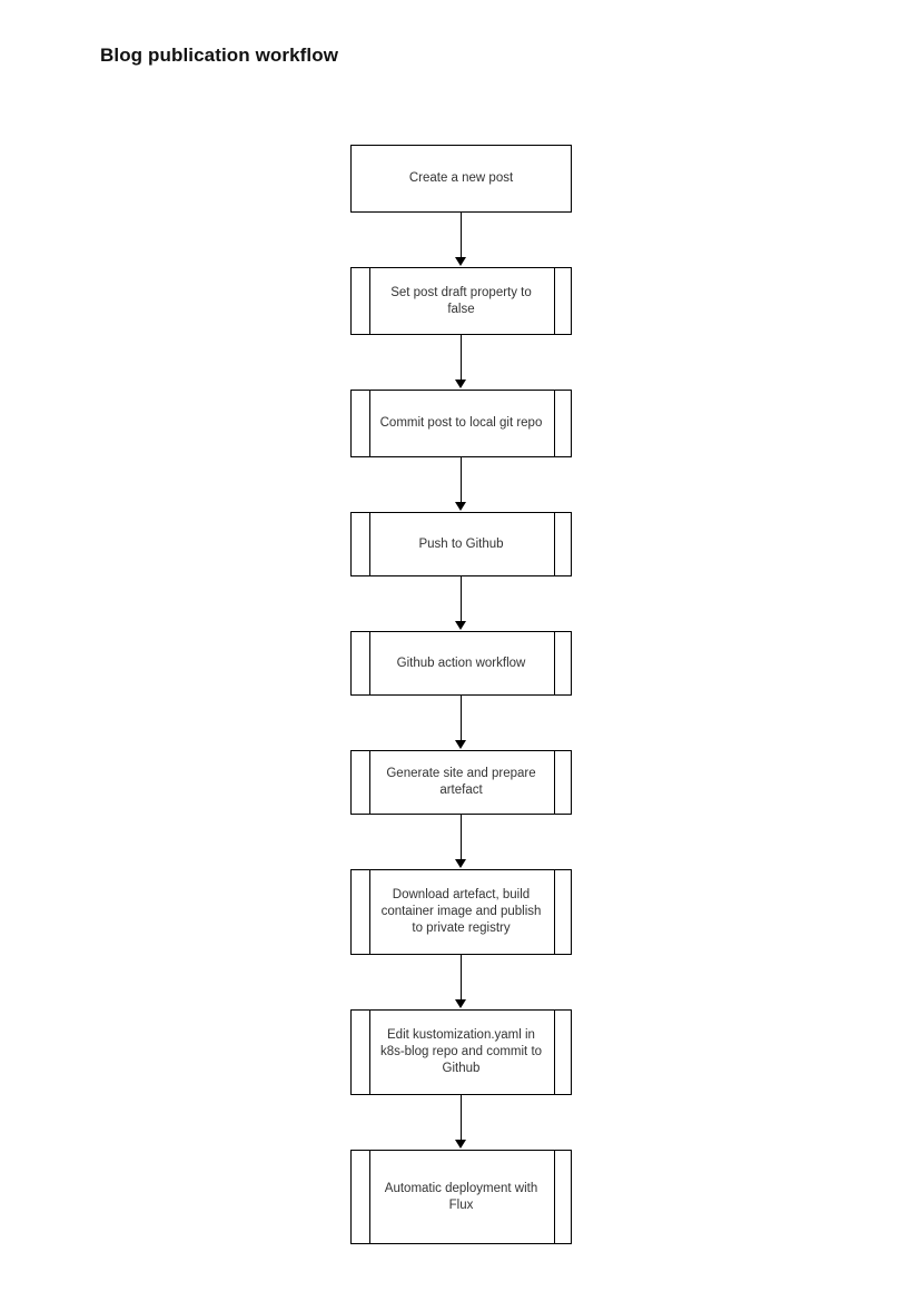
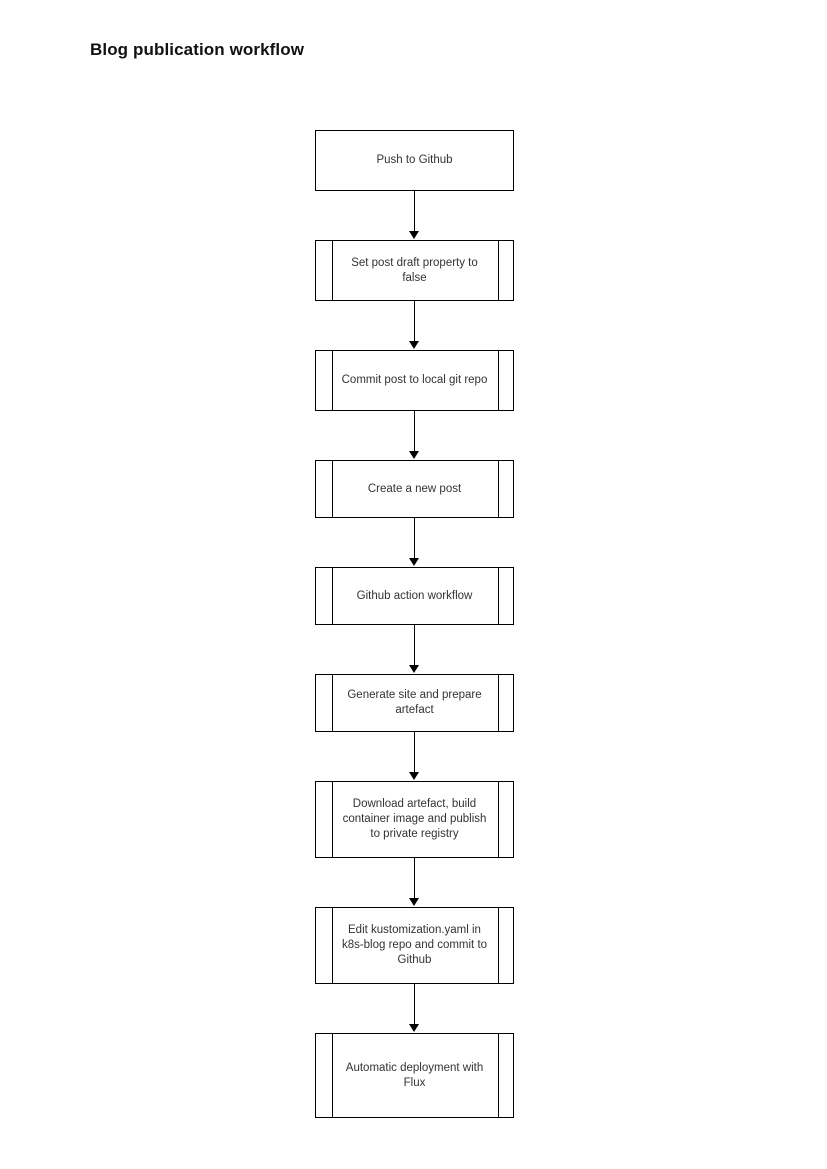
  Blog publication workflow
- Create a new post
+ Push to Github
  Set post draft property to
  false
  Commit post to local git repo
- Push to Github
+ Create a new post
  Github action workflow
  Generate site and prepare
  artefact
  Download artefact, build
  container image and publish
  to private registry
  Edit kustomization.yaml in
  k8s-blog repo and commit to
  Github
  Automatic deployment with
  Flux
